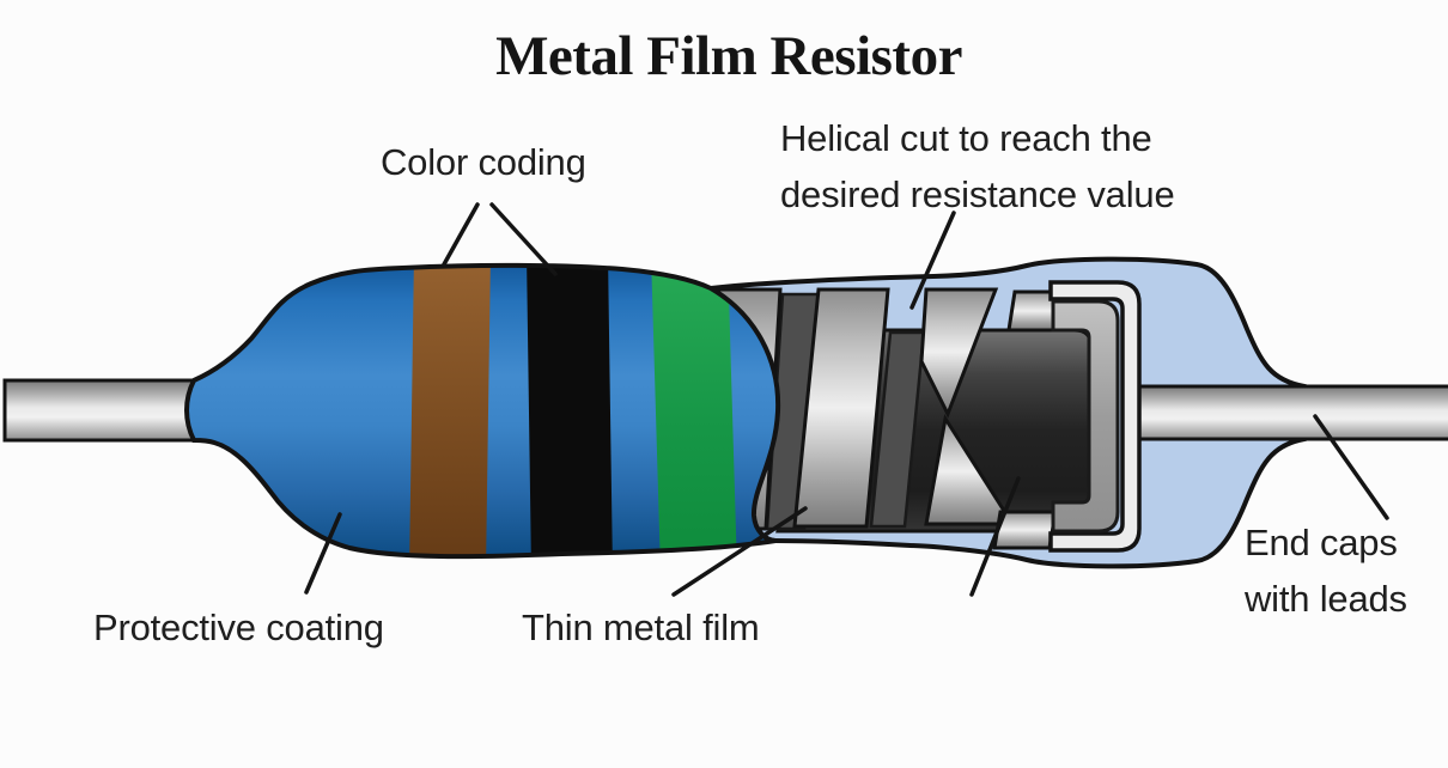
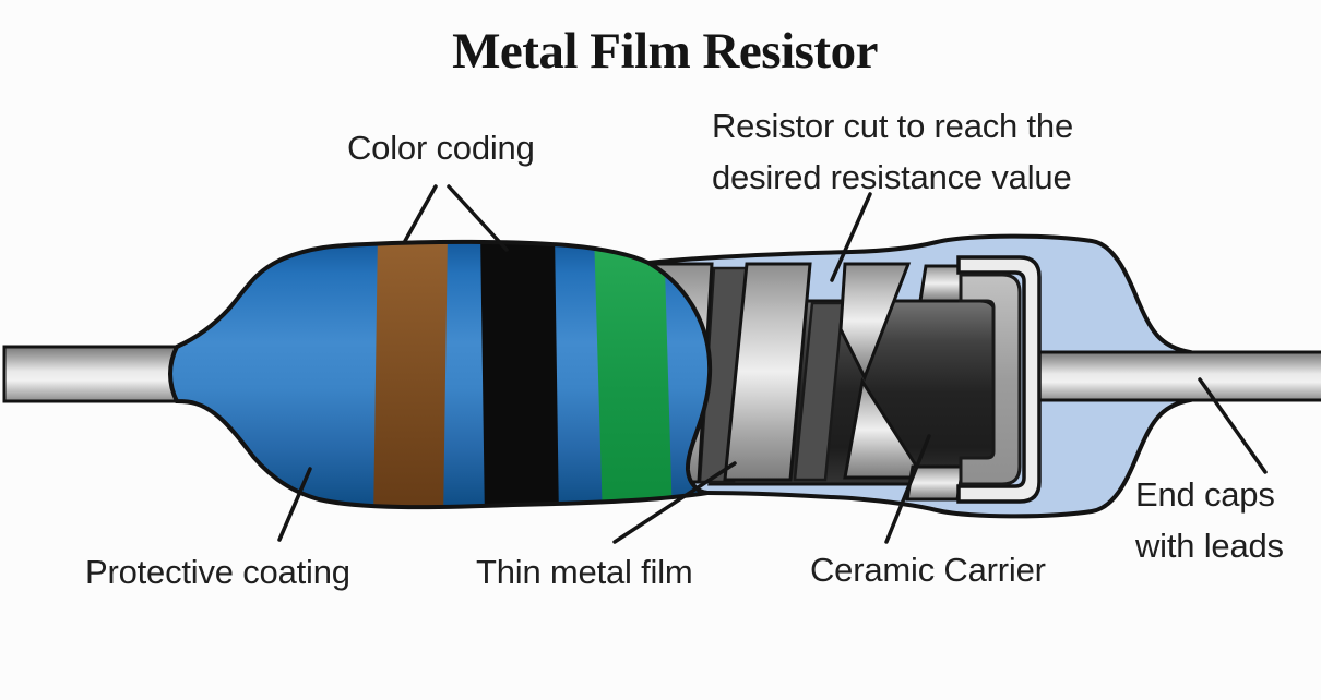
  Metal Film Resistor
  Color coding
- Helical cut to reach the
+ Resistor cut to reach the
  desired resistance value
  Protective coating
  Thin metal film
+ Ceramic Carrier
  End caps
  with leads
